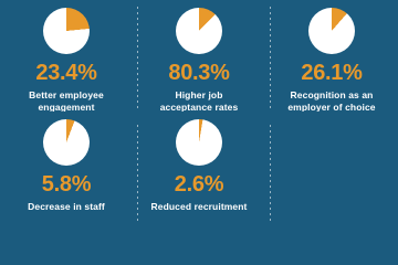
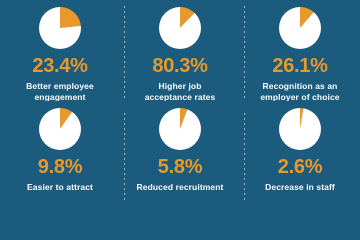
  23.4%
  Better employee
  engagement
  80.3%
  Higher job
  acceptance rates
  26.1%
  Recognition as an
  employer of choice
+ 9.8%
+ Easier to attract
  5.8%
- Decrease in staff
+ Reduced recruitment
  2.6%
- Reduced recruitment
+ Decrease in staff
